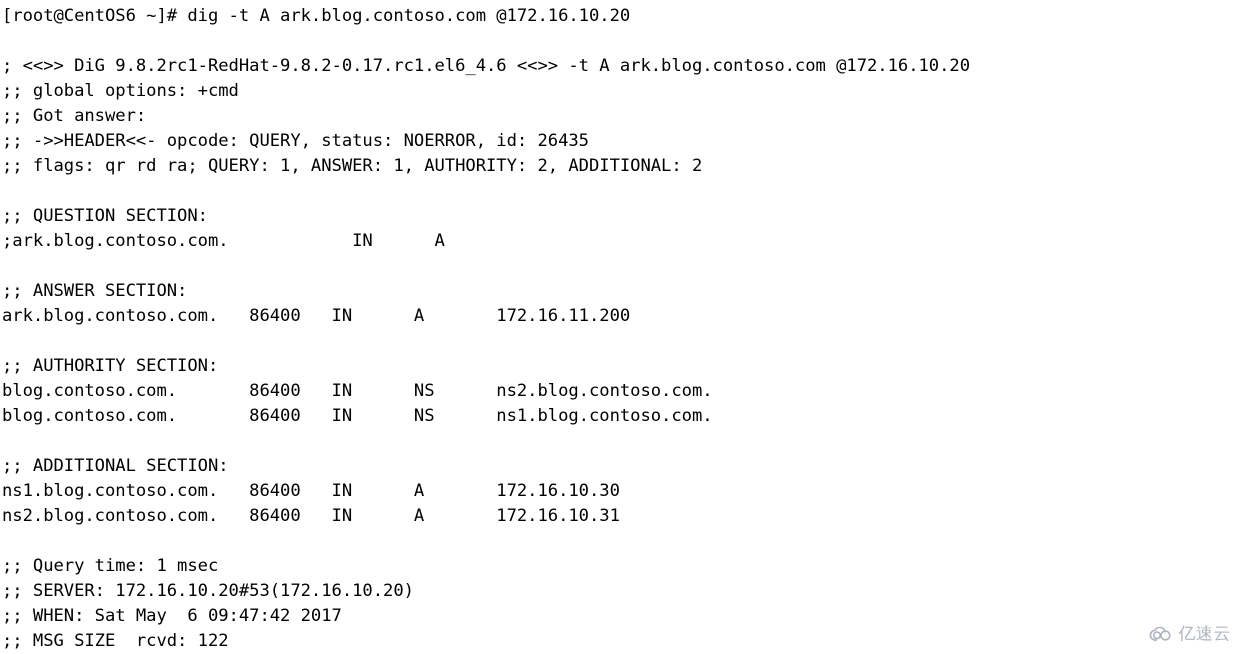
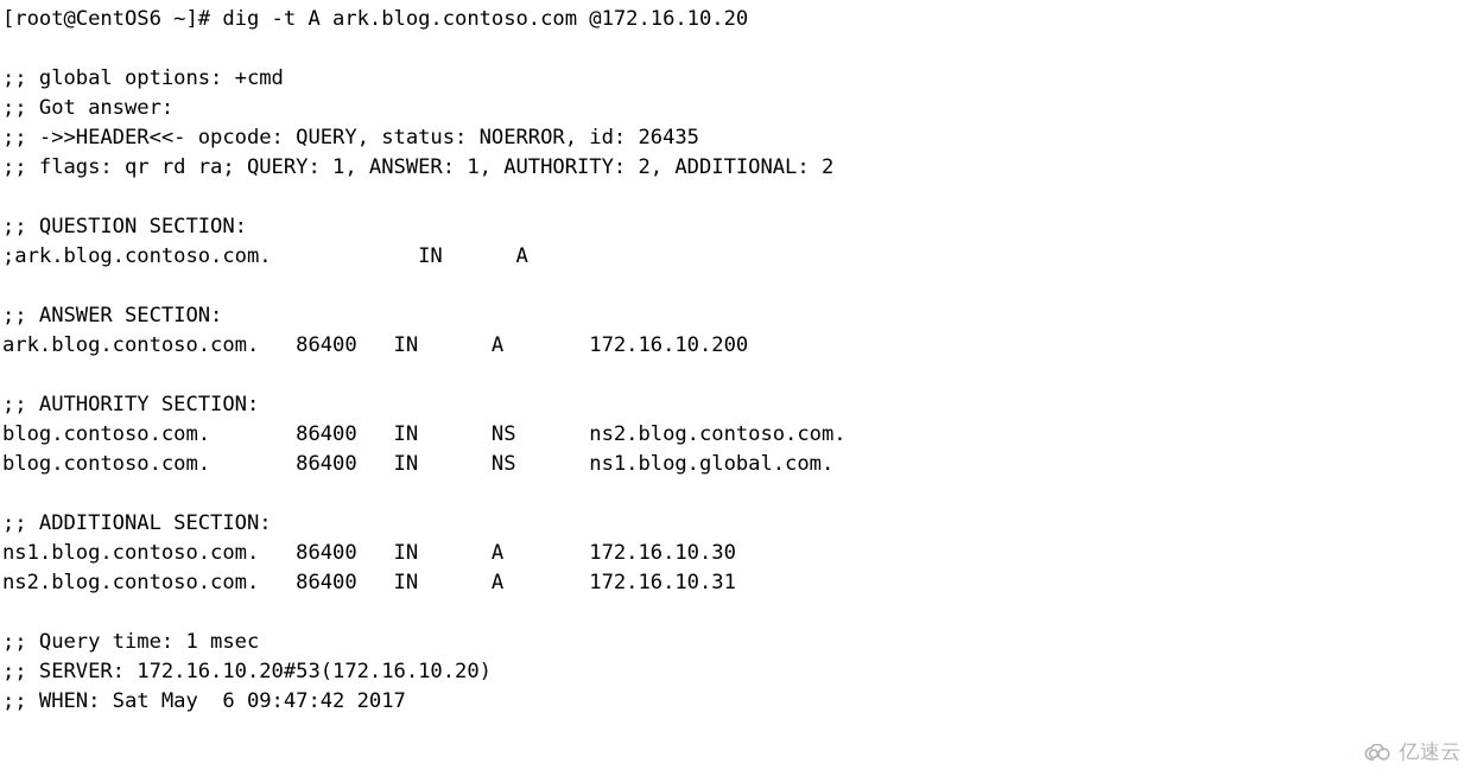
  [root@CentOS6 ~]# dig -t A ark.blog.contoso.com @172.16.10.20
- ; <<>> DiG 9.8.2rc1-RedHat-9.8.2-0.17.rc1.el6_4.6 <<>> -t A ark.blog.contoso.com @172.16.10.20
  ;; global options: +cmd
  ;; Got answer:
  ;; ->>HEADER<<- opcode: QUERY, status: NOERROR, id: 26435
  ;; flags: qr rd ra; QUERY: 1, ANSWER: 1, AUTHORITY: 2, ADDITIONAL: 2
  ;; QUESTION SECTION:
  ;ark.blog.contoso.com. IN A
  ;; ANSWER SECTION:
- ark.blog.contoso.com. 86400 IN A 172.16.11.200
+ ark.blog.contoso.com. 86400 IN A 172.16.10.200
  ;; AUTHORITY SECTION:
  blog.contoso.com. 86400 IN NS ns2.blog.contoso.com.
- blog.contoso.com. 86400 IN NS ns1.blog.contoso.com.
+ blog.contoso.com. 86400 IN NS ns1.blog.global.com.
  ;; ADDITIONAL SECTION:
  ns1.blog.contoso.com. 86400 IN A 172.16.10.30
  ns2.blog.contoso.com. 86400 IN A 172.16.10.31
  ;; Query time: 1 msec
  ;; SERVER: 172.16.10.20#53(172.16.10.20)
  ;; WHEN: Sat May 6 09:47:42 2017
- ;; MSG SIZE rcvd: 122
  亿速云
